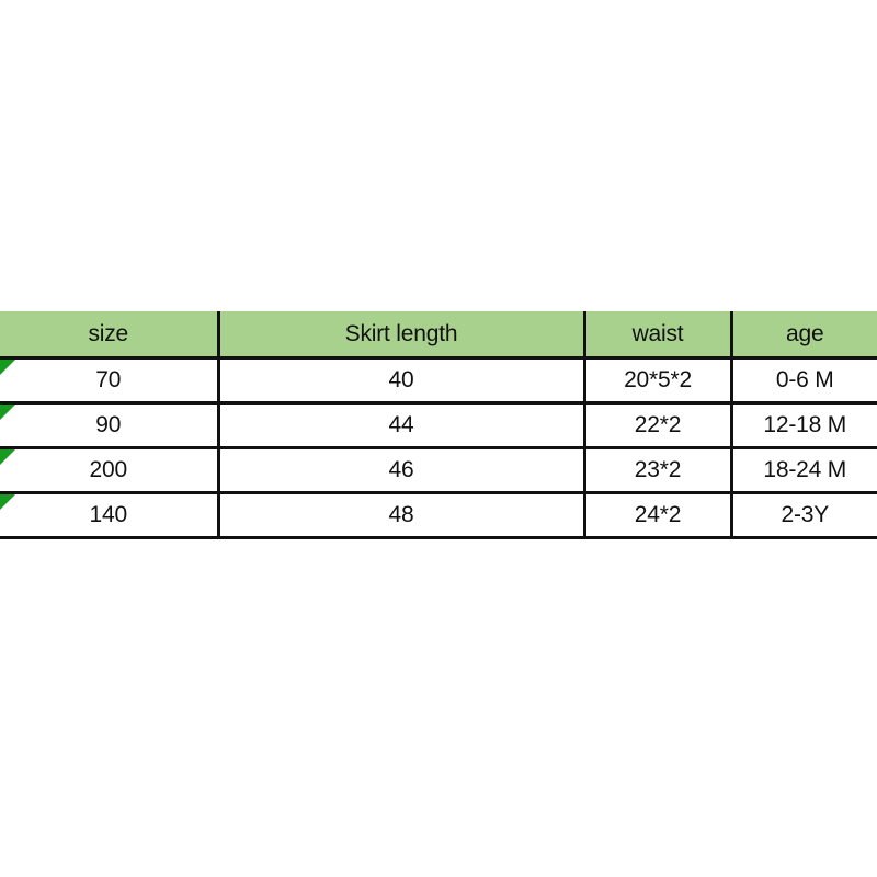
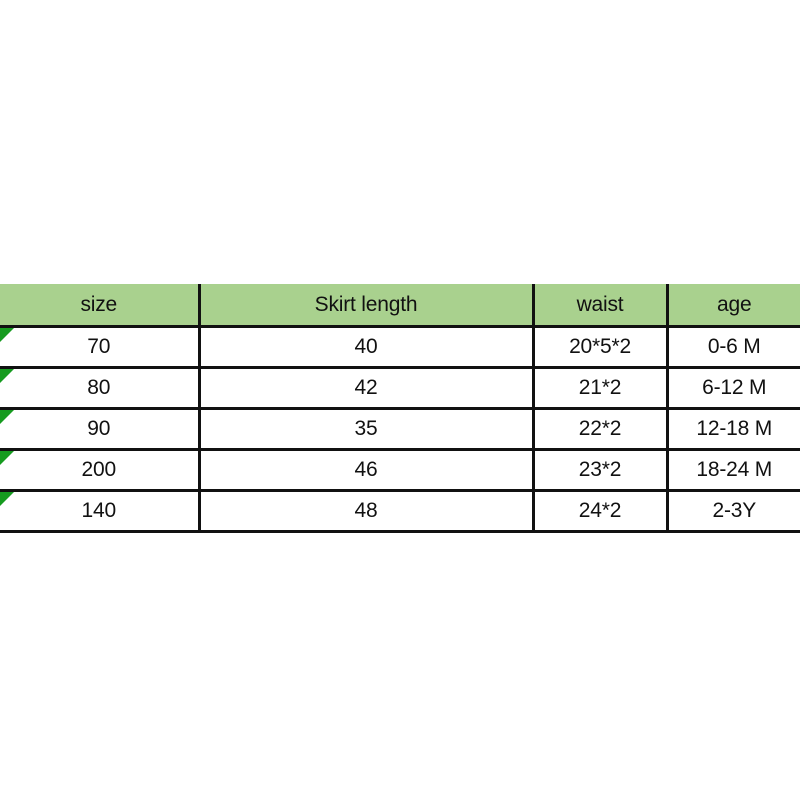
  size	Skirt length	waist	age
  70	40	20*5*2	0-6 M
+ 80	42	21*2	6-12 M
- 90	44	22*2	12-18 M
+ 90	35	22*2	12-18 M
  200	46	23*2	18-24 M
  140	48	24*2	2-3Y
